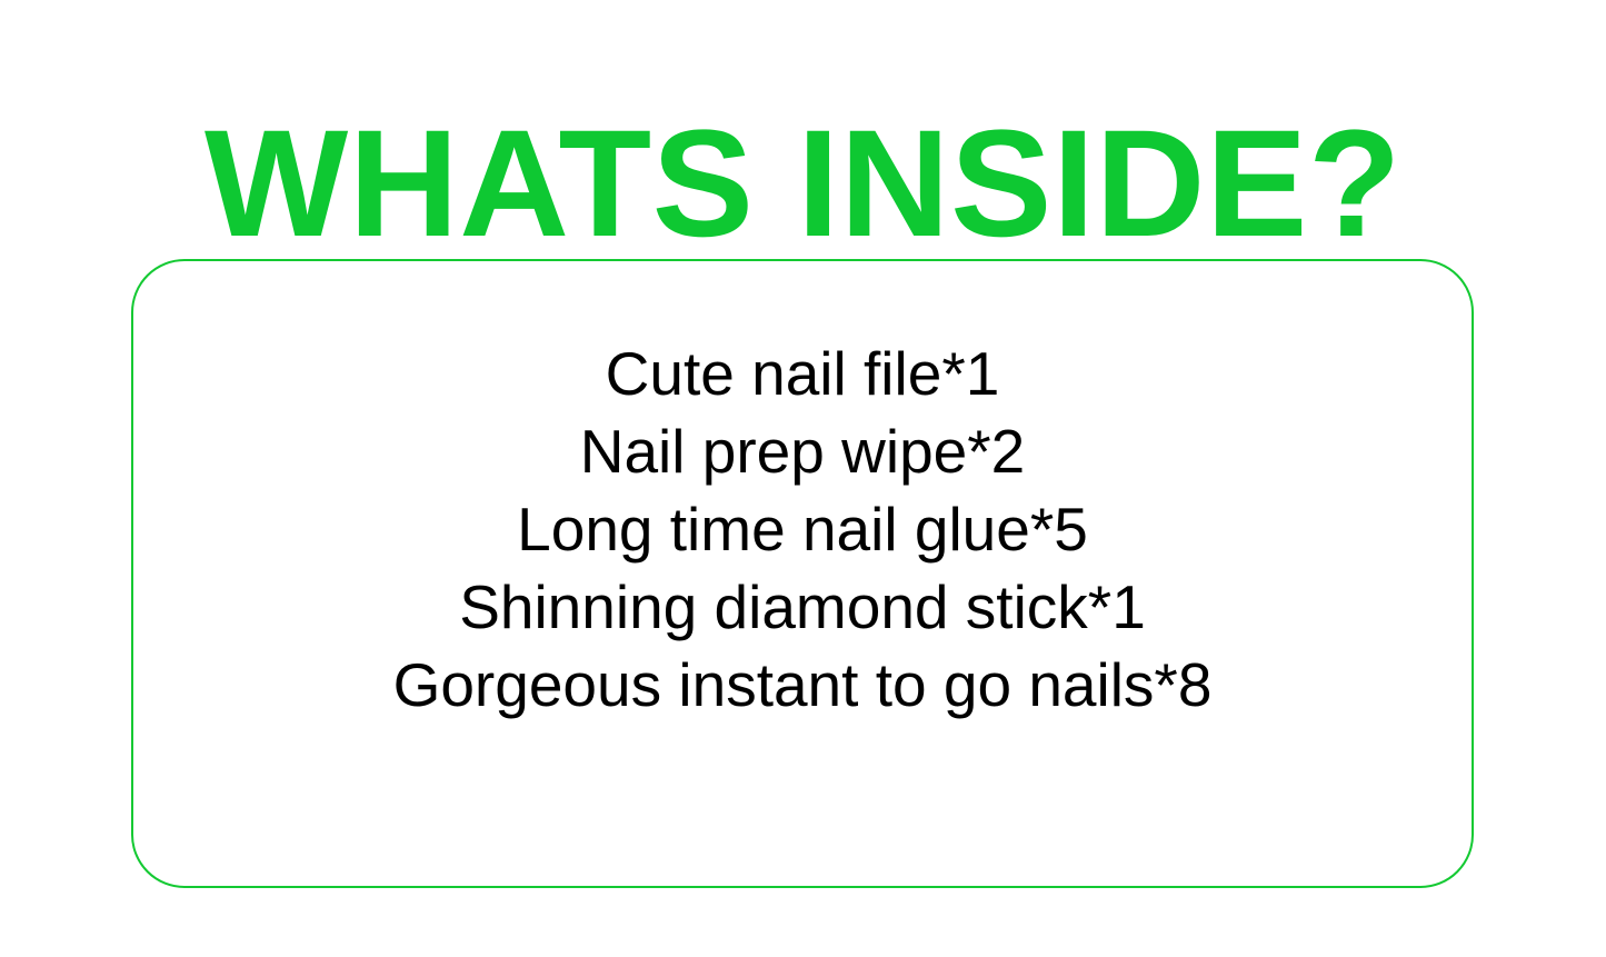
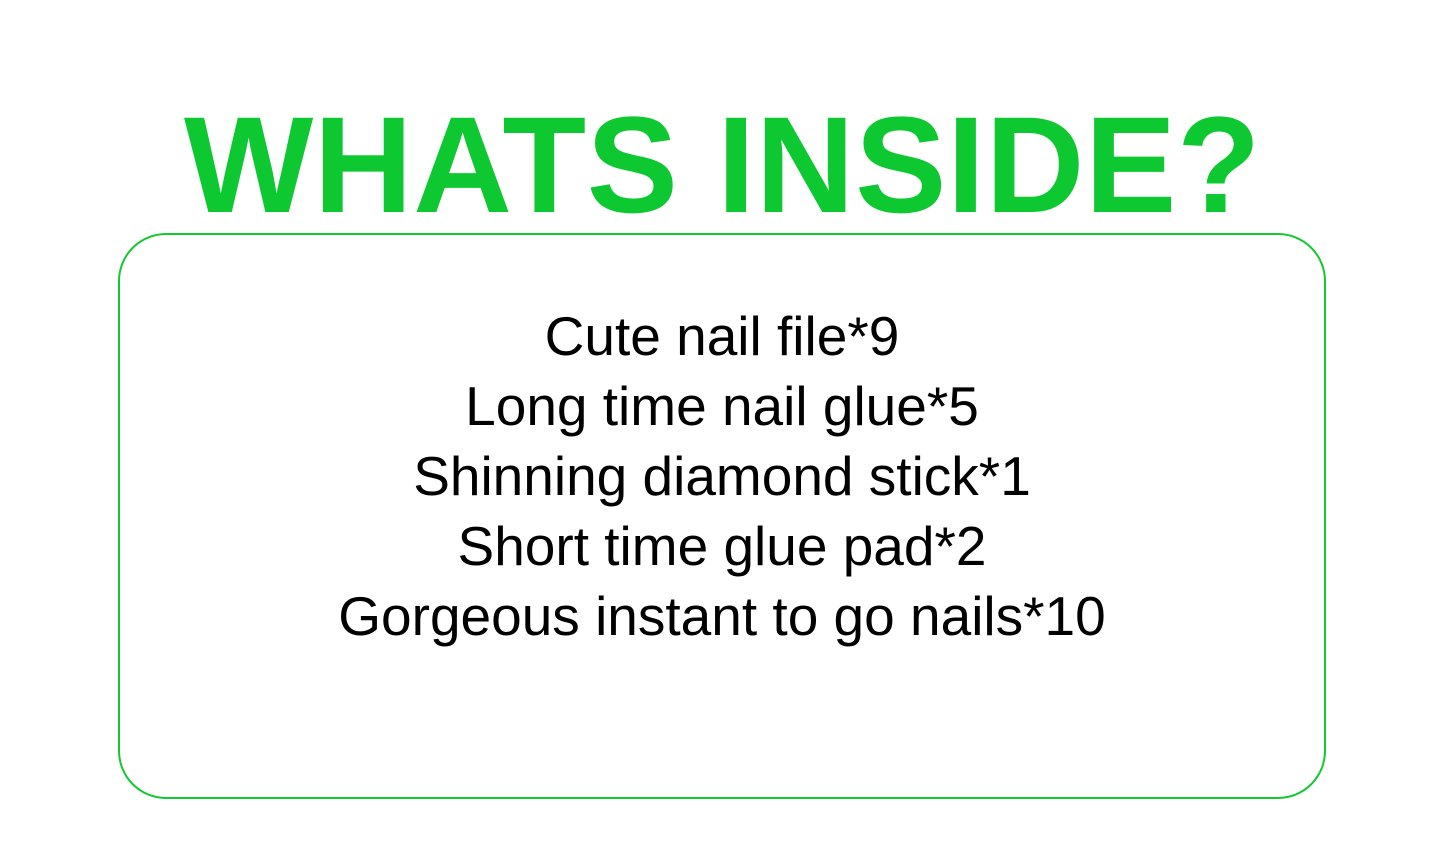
  WHATS INSIDE?
- Cute nail file*1
+ Cute nail file*9
- Nail prep wipe*2
  Long time nail glue*5
  Shinning diamond stick*1
+ Short time glue pad*2
- Gorgeous instant to go nails*8
+ Gorgeous instant to go nails*10
